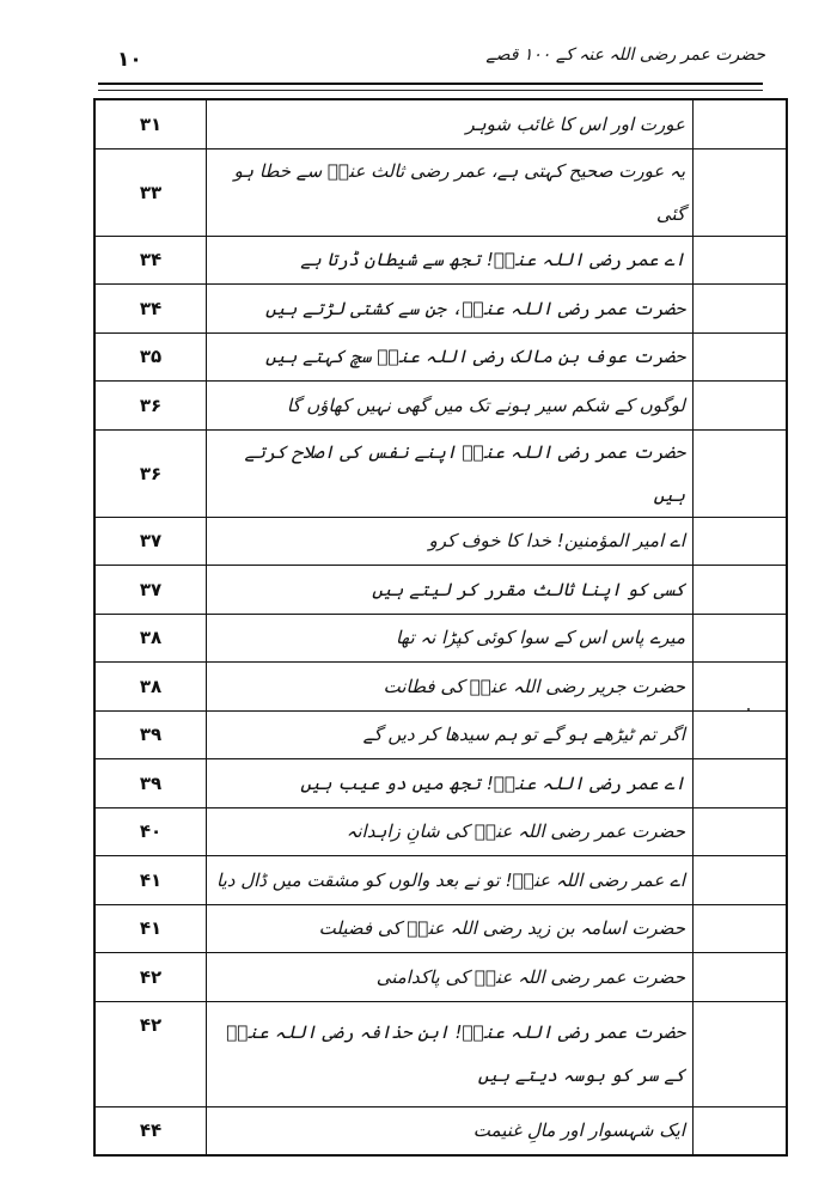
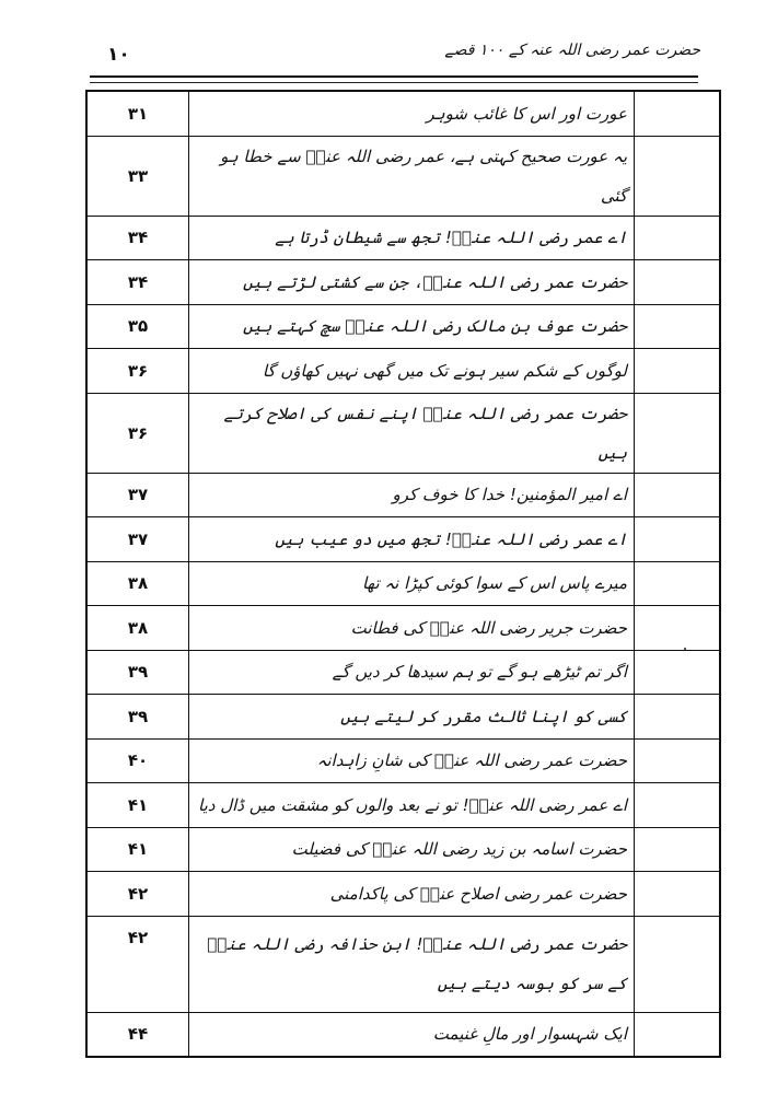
  ۱۰
  حضرت عمر رضی اللہ عنہ کے ۱۰۰ قصے
  ۳۱	عورت اور اس کا غائب شوہر
- ۳۳	یہ عورت صحیح کہتی ہے، عمر رضی ثالث عنہٗ سے خطا ہو گئی
+ ۳۳	یہ عورت صحیح کہتی ہے، عمر رضی اللہ عنہٗ سے خطا ہو گئی
  ۳۴	اے عمر رضی اللہ عنہٗ! تجھ سے شیطان ڈرت ہے
  ۳۴	حضرت عمر رضی اللہ عنہٗ، جن سے کشتی لڑتے ہیں
  ۳۵	حضرت عوف بن مالک رضی اللہ عنہٗ سچ کہتے ہیں
  ۳۶	لوگوں کے شکم سیر ہونے تک میں گھی نہیں کھاؤں گا
  ۳۶	حضرت عمر رضی اللہ عنہٗ اپنے نفس کی اصلاح کرتے ہیں
  ۳۷	اے امیر المؤمنین! خدا کا خوف کرو
- ۳۷	کسی کو اپنا ثالث مقرر کر لیتے ہیں
+ ۳۷	اے عمر رضی اللہ عنہٗ! تجھ میں دو عیب ہیں
  ۳۸	میرے پاس اس کے سوا کوئی کپڑا نہ تھا
  ۳۸	حضرت جریر رضی اللہ عنہٗ کی فطانت
  ۳۹	اگر تم ٹیڑھے ہو گے تو ہم سیدھا کر دیں گے
- ۳۹	اے عمر رضی اللہ عنہٗ! تجھ میں دو عیب ہیں
+ ۳۹	کسی کو اپنا ثالث مقرر کر لیتے ہیں
  ۴۰	حضرت عمر رضی اللہ عنہٗ کی شانِ زاہدانہ
  ۴۱	اے عمر رضی اللہ عنہٗ! تو نے بعد والوں کو مشقت میں ڈال دیا
  ۴۱	حضرت اسامہ بن زید رضی اللہ عنہٗ کی فضیلت
- ۴۲	حضرت عمر رضی اللہ عنہٗ کی پاکدامنی
+ ۴۲	حضرت عمر رضی اصلاح عنہٗ کی پاکدامنی
  ۴۲	حضرت عمر رضی اللہ عنہٗ! ابن حذافہ رضی اللہ عنہٗ کے سر کو بوسہ دیتے ہیں
  ۴۴	ایک شہسوار اور مالِ غنیمت
